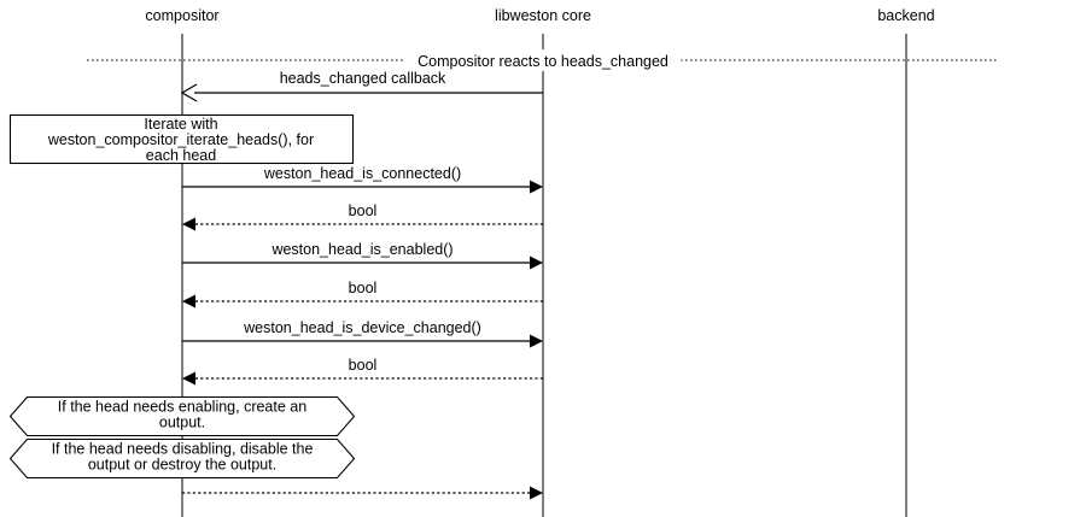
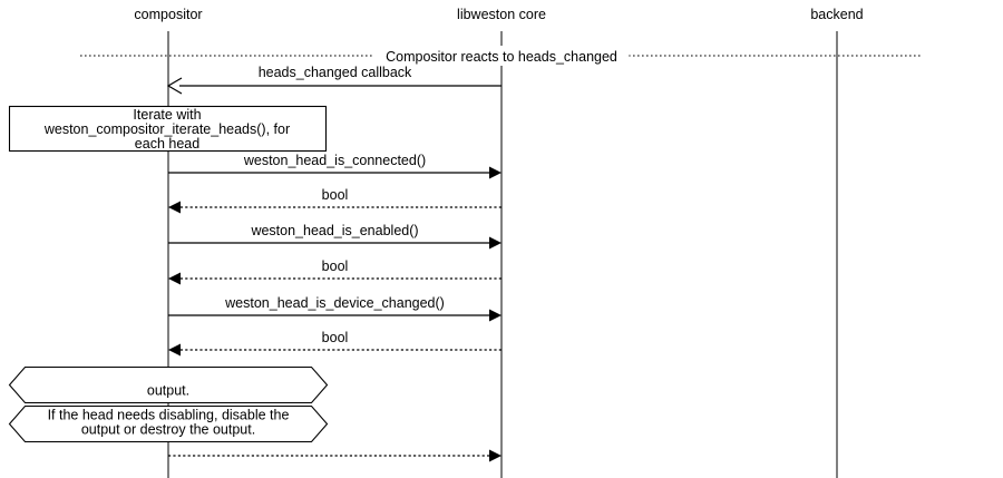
  Compositor reacts to heads_changed
  heads_changed callback
  weston_head_is_connected()
  bool
  weston_head_is_enabled()
  bool
  weston_head_is_device_changed()
  bool
  Iterate with
  weston_compositor_iterate_heads(), for
  each head
- If the head needs enabling, create an
  output.
  If the head needs disabling, disable the
  output or destroy the output.
  compositor
  libweston core
  backend
